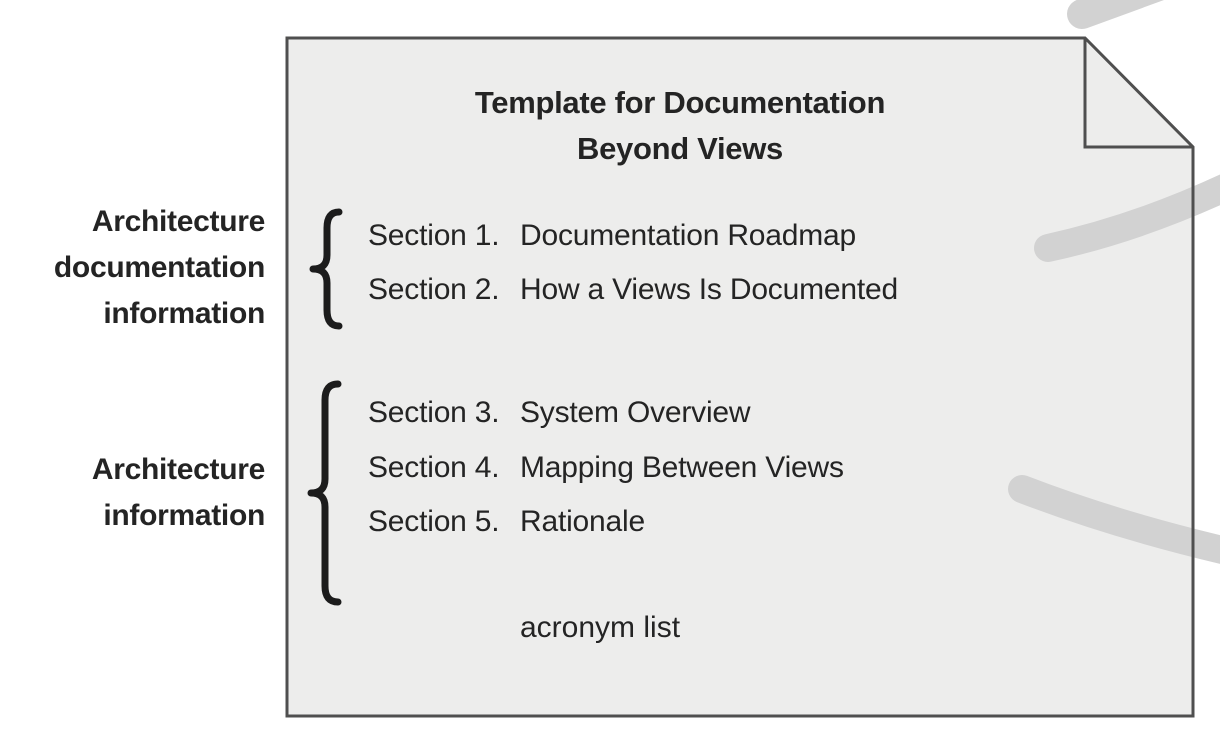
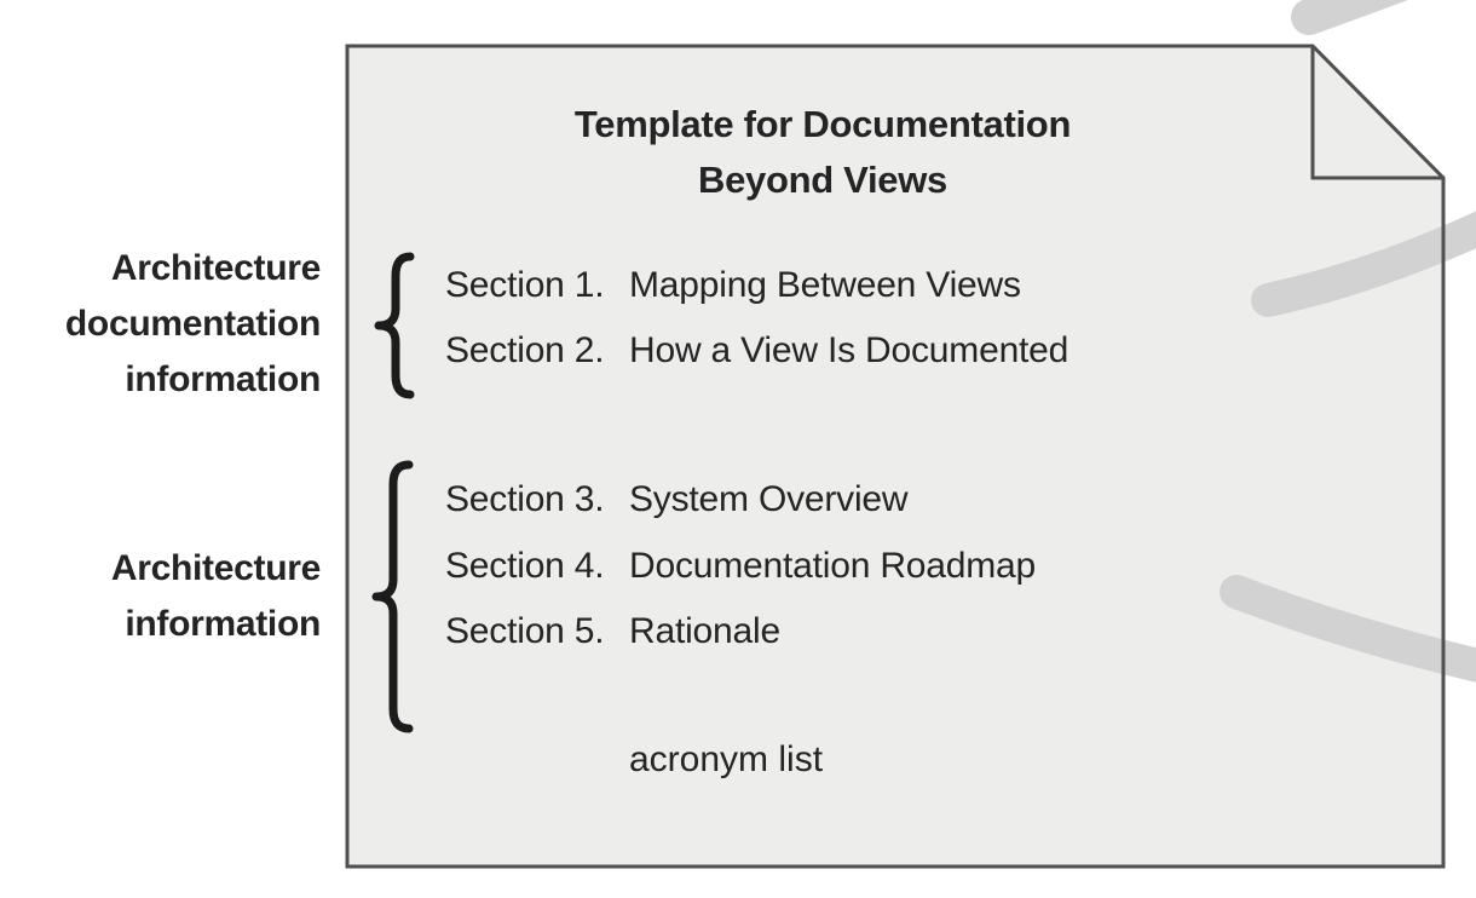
  Template for Documentation
  Beyond Views
- Section 1. Documentation Roadmap
+ Section 1. Mapping Between Views
- Section 2. How a Views Is Documented
+ Section 2. How a View Is Documented
  Section 3. System Overview
- Section 4. Mapping Between Views
+ Section 4. Documentation Roadmap
  Section 5. Rationale
  acronym list
  Architecture
  documentation
  information
  Architecture
  information
